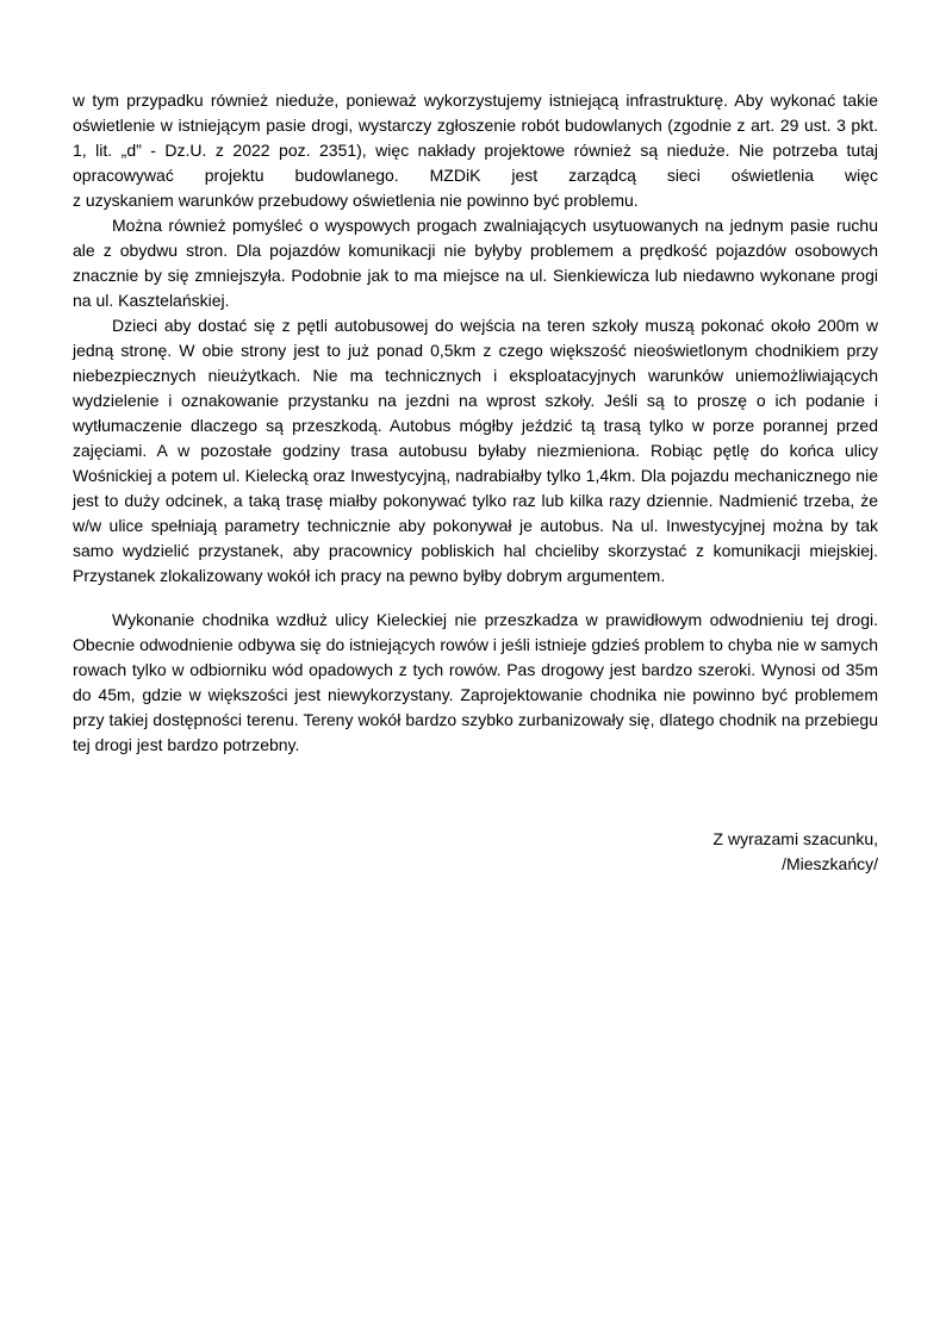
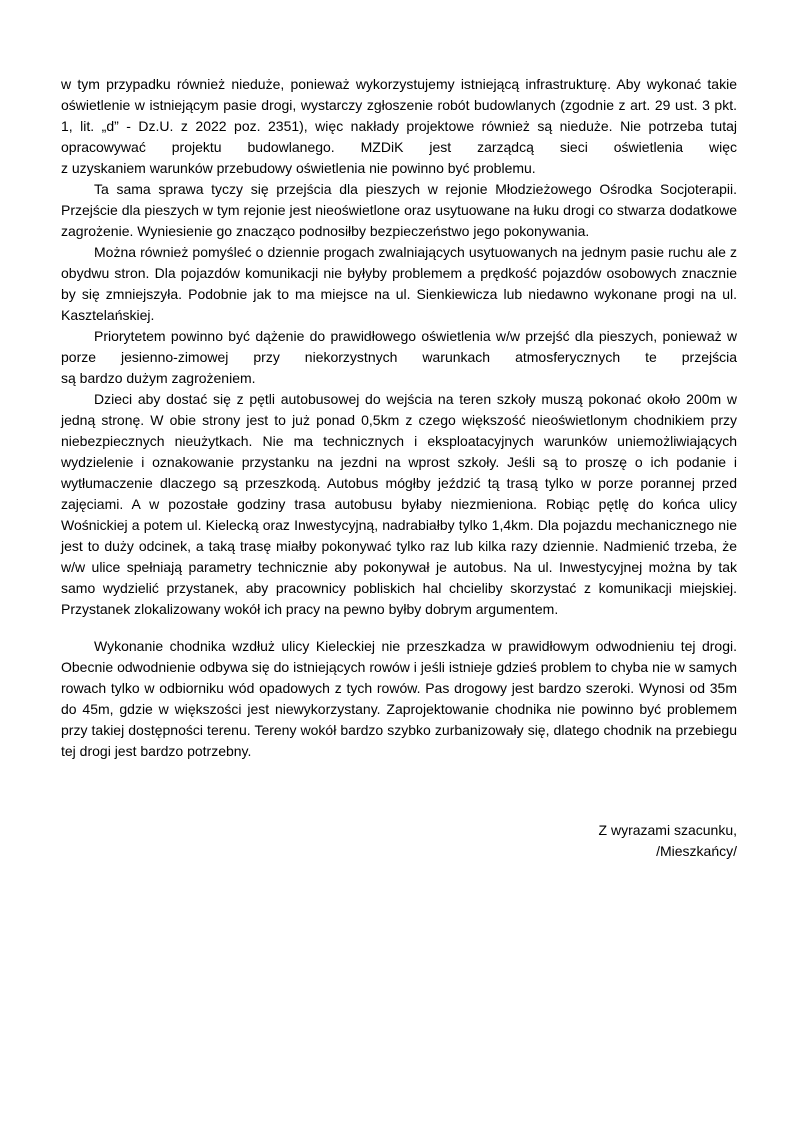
  w tym przypadku również nieduże, ponieważ wykorzystujemy istniejącą infrastrukturę. Aby wykonać takie oświetlenie w istniejącym pasie drogi, wystarczy zgłoszenie robót budowlanych (zgodnie z art. 29 ust. 3 pkt. 1, lit. „d” - Dz.U. z 2022 poz. 2351), więc nakłady projektowe również są nieduże. Nie potrzeba tutaj opracowywać projektu budowlanego. MZDiK jest zarządcą sieci oświetlenia więc
  z uzyskaniem warunków przebudowy oświetlenia nie powinno być problemu.
+ Ta sama sprawa tyczy się przejścia dla pieszych w rejonie Młodzieżowego Ośrodka Socjoterapii. Przejście dla pieszych w tym rejonie jest nieoświetlone oraz usytuowane na łuku drogi co stwarza dodatkowe zagrożenie. Wyniesienie go znacząco podnosiłby bezpieczeństwo jego pokonywania.
- Można również pomyśleć o wyspowych progach zwalniających usytuowanych na jednym pasie ruchu ale z obydwu stron. Dla pojazdów komunikacji nie byłyby problemem a prędkość pojazdów osobowych znacznie by się zmniejszyła. Podobnie jak to ma miejsce na ul. Sienkiewicza lub niedawno wykonane progi na ul. Kasztelańskiej.
+ Można również pomyśleć o dziennie progach zwalniających usytuowanych na jednym pasie ruchu ale z obydwu stron. Dla pojazdów komunikacji nie byłyby problemem a prędkość pojazdów osobowych znacznie by się zmniejszyła. Podobnie jak to ma miejsce na ul. Sienkiewicza lub niedawno wykonane progi na ul. Kasztelańskiej.
+ Priorytetem powinno być dążenie do prawidłowego oświetlenia w/w przejść dla pieszych, ponieważ w porze jesienno-zimowej przy niekorzystnych warunkach atmosferycznych te przejścia
+ są bardzo dużym zagrożeniem.
  Dzieci aby dostać się z pętli autobusowej do wejścia na teren szkoły muszą pokonać około 200m w jedną stronę. W obie strony jest to już ponad 0,5km z czego większość nieoświetlonym chodnikiem przy niebezpiecznych nieużytkach. Nie ma technicznych i eksploatacyjnych warunków uniemożliwiających wydzielenie i oznakowanie przystanku na jezdni na wprost szkoły. Jeśli są to proszę o ich podanie i wytłumaczenie dlaczego są przeszkodą. Autobus mógłby jeździć tą trasą tylko w porze porannej przed zajęciami. A w pozostałe godziny trasa autobusu byłaby niezmieniona. Robiąc pętlę do końca ulicy Wośnickiej a potem ul. Kielecką oraz Inwestycyjną, nadrabiałby tylko 1,4km. Dla pojazdu mechanicznego nie jest to duży odcinek, a taką trasę miałby pokonywać tylko raz lub kilka razy dziennie. Nadmienić trzeba, że w/w ulice spełniają parametry technicznie aby pokonywał je autobus. Na ul. Inwestycyjnej można by tak samo wydzielić przystanek, aby pracownicy pobliskich hal chcieliby skorzystać z komunikacji miejskiej. Przystanek zlokalizowany wokół ich pracy na pewno byłby dobrym argumentem.
  Wykonanie chodnika wzdłuż ulicy Kieleckiej nie przeszkadza w prawidłowym odwodnieniu tej drogi. Obecnie odwodnienie odbywa się do istniejących rowów i jeśli istnieje gdzieś problem to chyba nie w samych rowach tylko w odbiorniku wód opadowych z tych rowów. Pas drogowy jest bardzo szeroki. Wynosi od 35m do 45m, gdzie w większości jest niewykorzystany. Zaprojektowanie chodnika nie powinno być problemem przy takiej dostępności terenu. Tereny wokół bardzo szybko zurbanizowały się, dlatego chodnik na przebiegu tej drogi jest bardzo potrzebny.
  Z wyrazami szacunku,
  /Mieszkańcy/
